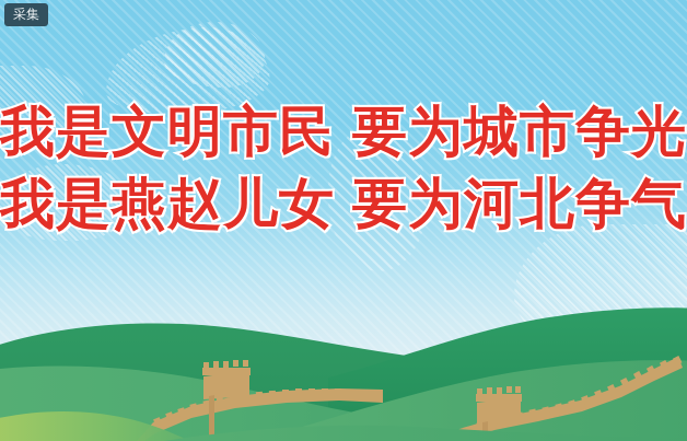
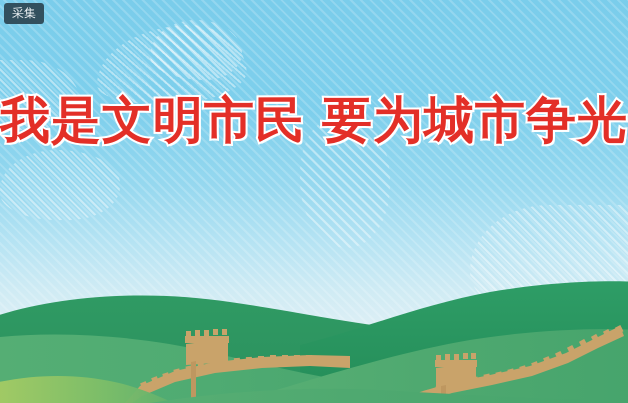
  我是文明市民
  要为城市争光
- 我是燕赵儿女
- 要为河北争气
  采集
